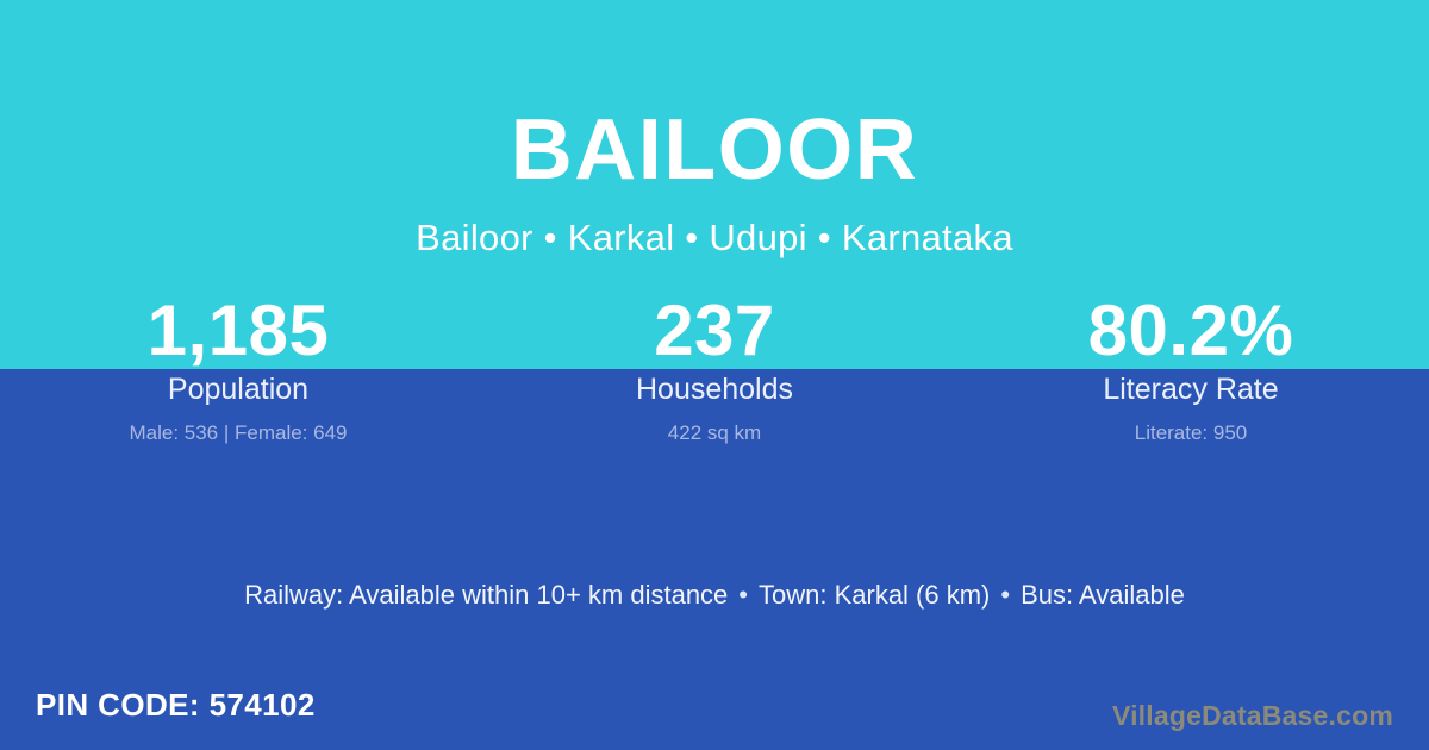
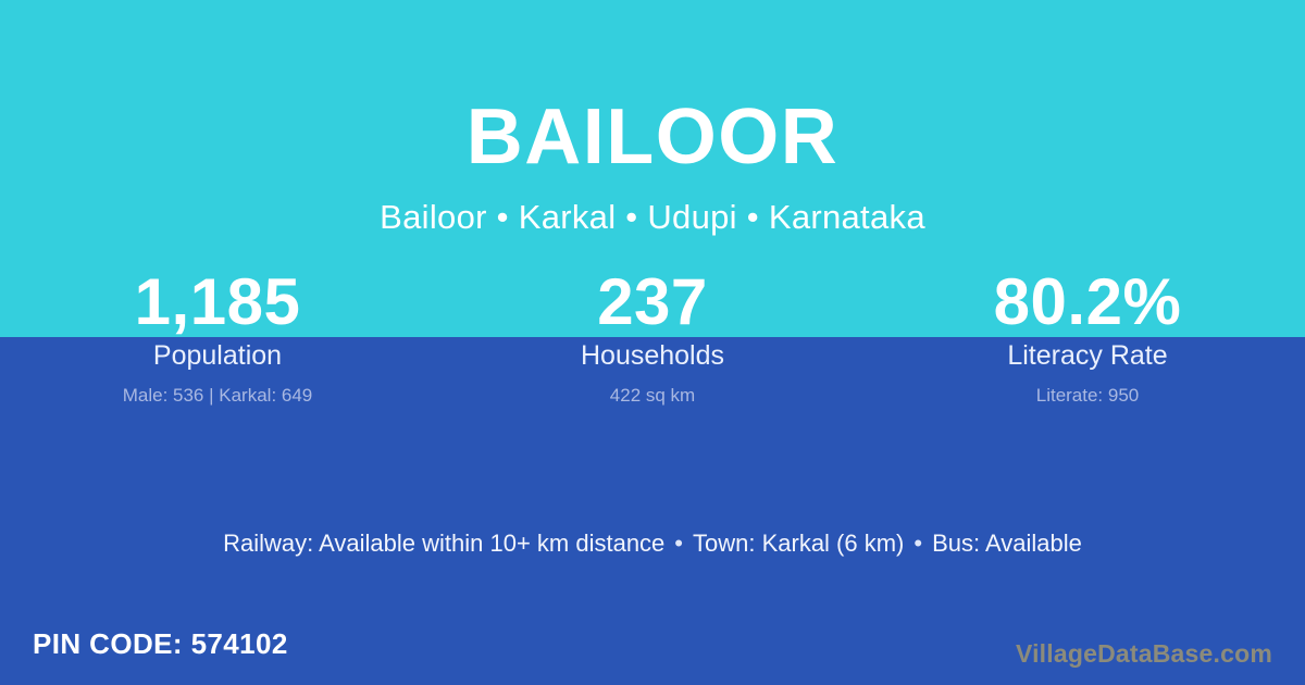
  BAILOOR
  Bailoor • Karkal • Udupi • Karnataka
  1,185
  Population
- Male: 536 | Female: 649
+ Male: 536 | Karkal: 649
  237
  Households
  422 sq km
  80.2%
  Literacy Rate
  Literate: 950
  Railway: Available within 10+ km distance • Town: Karkal (6 km) • Bus: Available
  PIN CODE: 574102
  VillageDataBase.com
